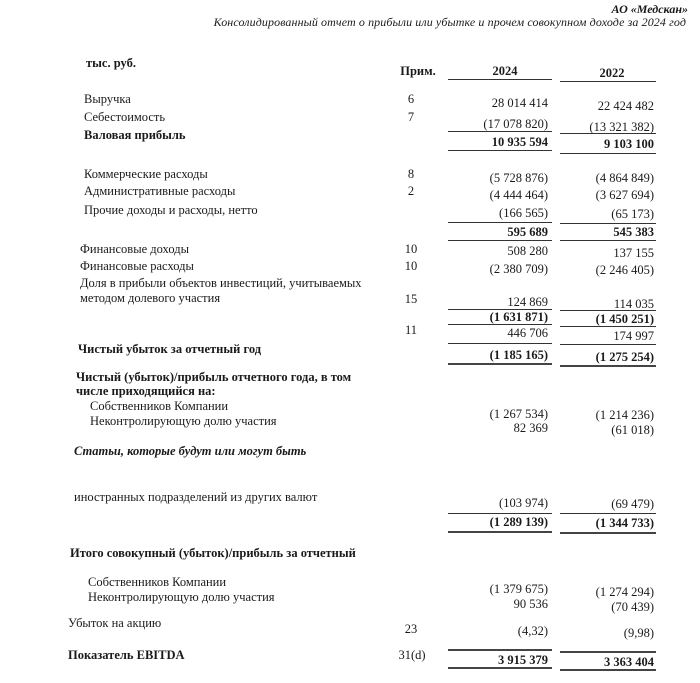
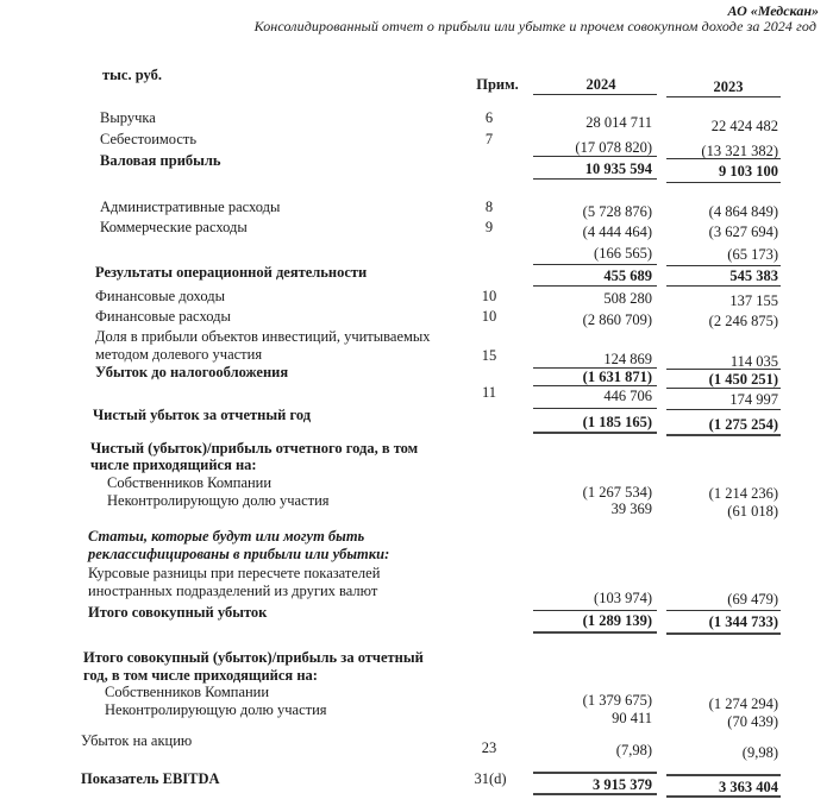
  АО «Медскан»
  Консолидированный отчет о прибыли или убытке и прочем совокупном доходе за 2024 год
  тыс. руб.
  Прим.
  2024
- 2022
+ 2023
  Выручка
  6
- 28 014 414
+ 28 014 711
  22 424 482
  Себестоимость
  7
  (17 078 820)
  (13 321 382)
  Валовая прибыль
  10 935 594
  9 103 100
- Коммерческие расходы
+ Административные расходы
  8
  (5 728 876)
  (4 864 849)
- Административные расходы
+ Коммерческие расходы
- 2
+ 9
  (4 444 464)
  (3 627 694)
- Прочие доходы и расходы, нетто
  (166 565)
  (65 173)
+ Результаты операционной деятельности
- 595 689
+ 455 689
  545 383
  Финансовые доходы
  10
  508 280
  137 155
  Финансовые расходы
  10
- (2 380 709)
+ (2 860 709)
- (2 246 405)
+ (2 246 875)
  Доля в прибыли объектов инвестиций, учитываемых
  методом долевого участия
  15
  124 869
  114 035
+ Убыток до налогообложения
  (1 631 871)
  (1 450 251)
  11
  446 706
  174 997
  Чистый убыток за отчетный год
  (1 185 165)
  (1 275 254)
  Чистый (убыток)/прибыль отчетного года, в том
  числе приходящийся на:
  Собственников Компании
  Неконтролирующую долю участия
  (1 267 534)
  (1 214 236)
- 82 369
+ 39 369
  (61 018)
  Статьи, которые будут или могут быть
+ реклассифицированы в прибыли или убытки:
+ Курсовые разницы при пересчете показателей
  иностранных подразделений из других валют
  (103 974)
  (69 479)
+ Итого совокупный убыток
  (1 289 139)
  (1 344 733)
  Итого совокупный (убыток)/прибыль за отчетный
+ год, в том числе приходящийся на:
  Собственников Компании
  Неконтролирующую долю участия
  (1 379 675)
  (1 274 294)
- 90 536
+ 90 411
  (70 439)
  Убыток на акцию
  23
- (4,32)
+ (7,98)
  (9,98)
  Показатель EBITDA
  31(d)
  3 915 379
  3 363 404
